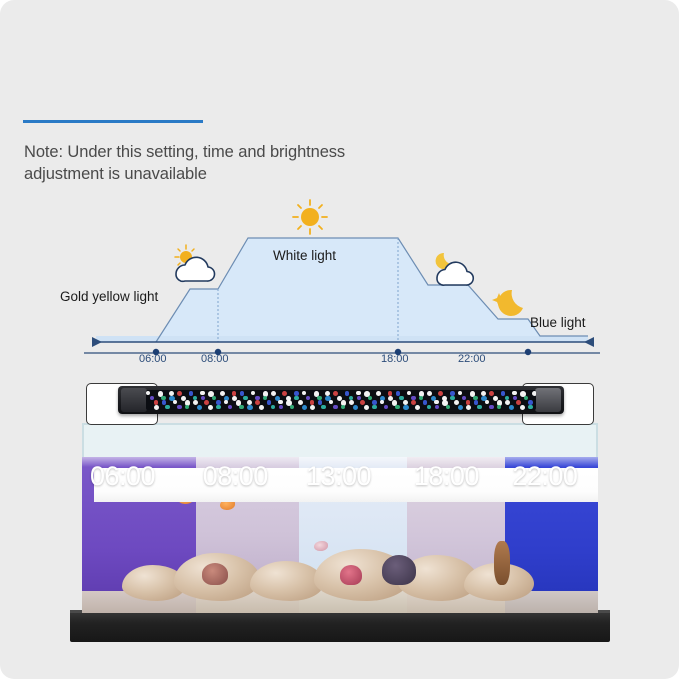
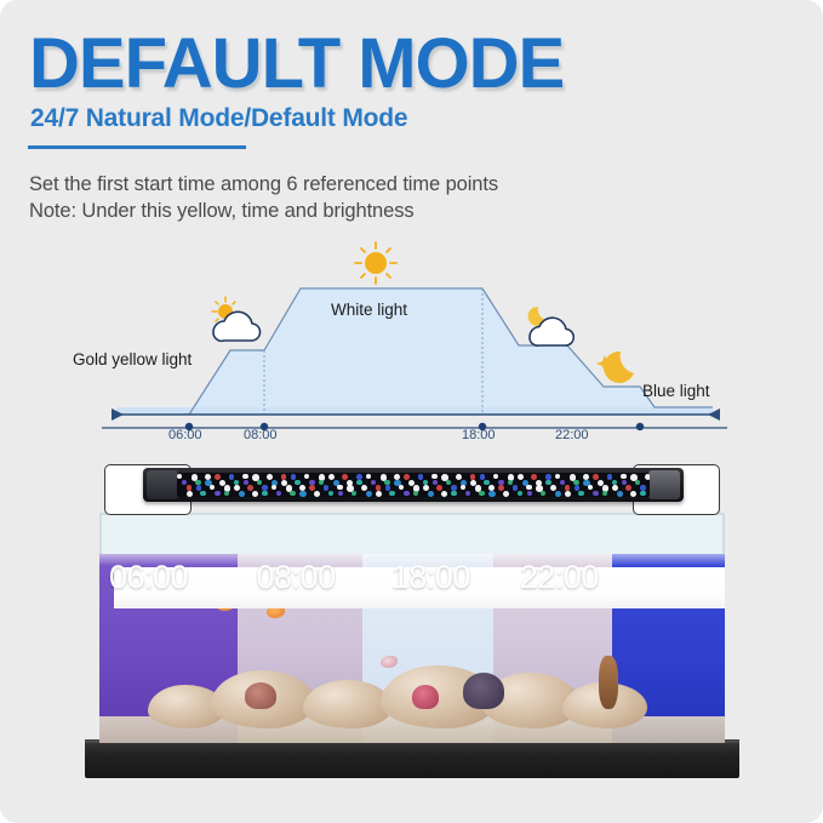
+ DEFAULT MODE
+ 24/7 Natural Mode/Default Mode
+ Set the first start time among 6 referenced time points
- Note: Under this setting, time and brightness
+ Note: Under this yellow, time and brightness
- adjustment is unavailable
  Gold yellow light
  White light
  Blue light
  06:00
  08:00
  18:00
  22:00
  06:00
  08:00
- 13:00
  18:00
  22:00
